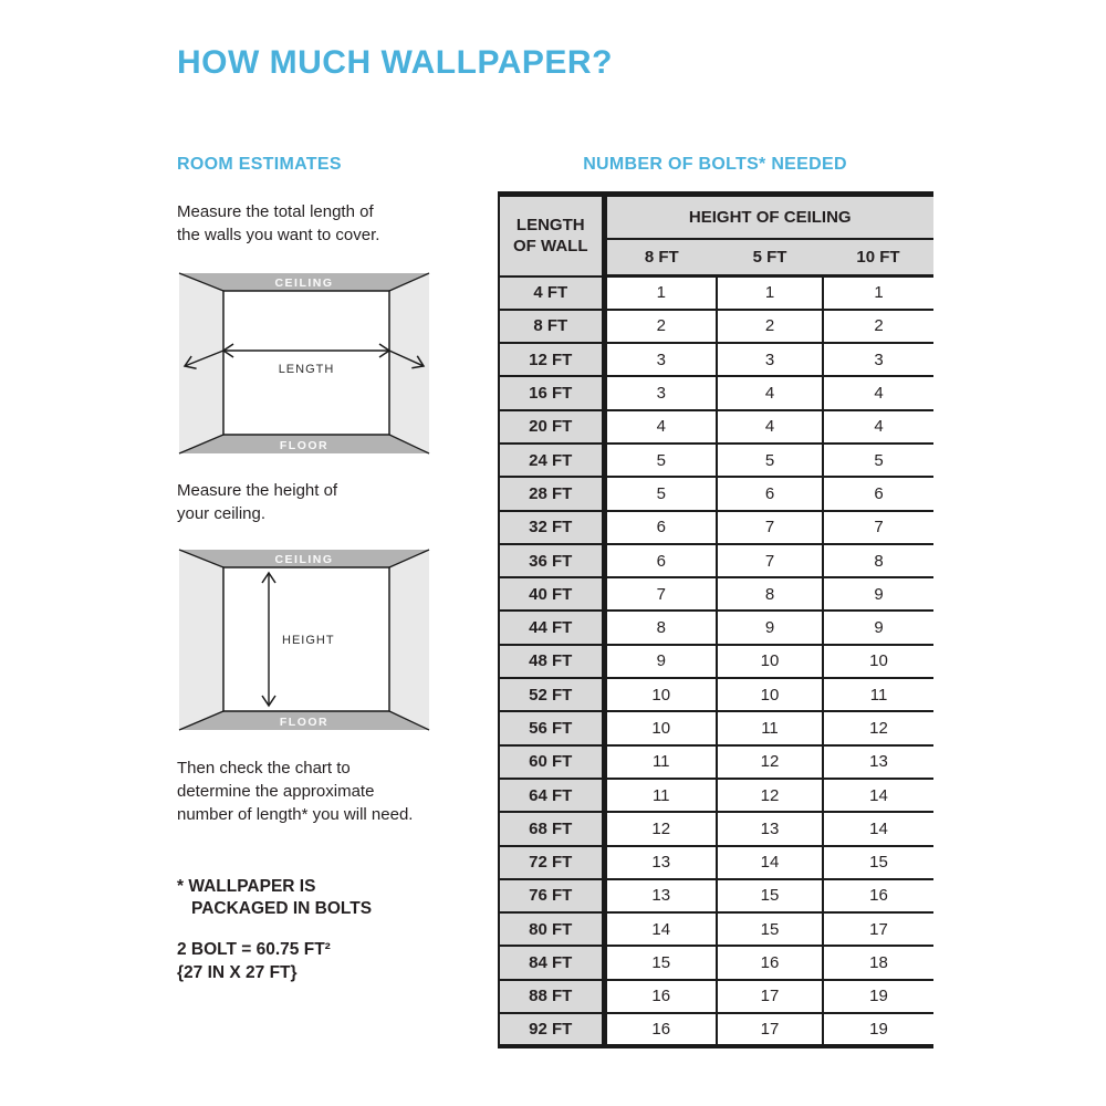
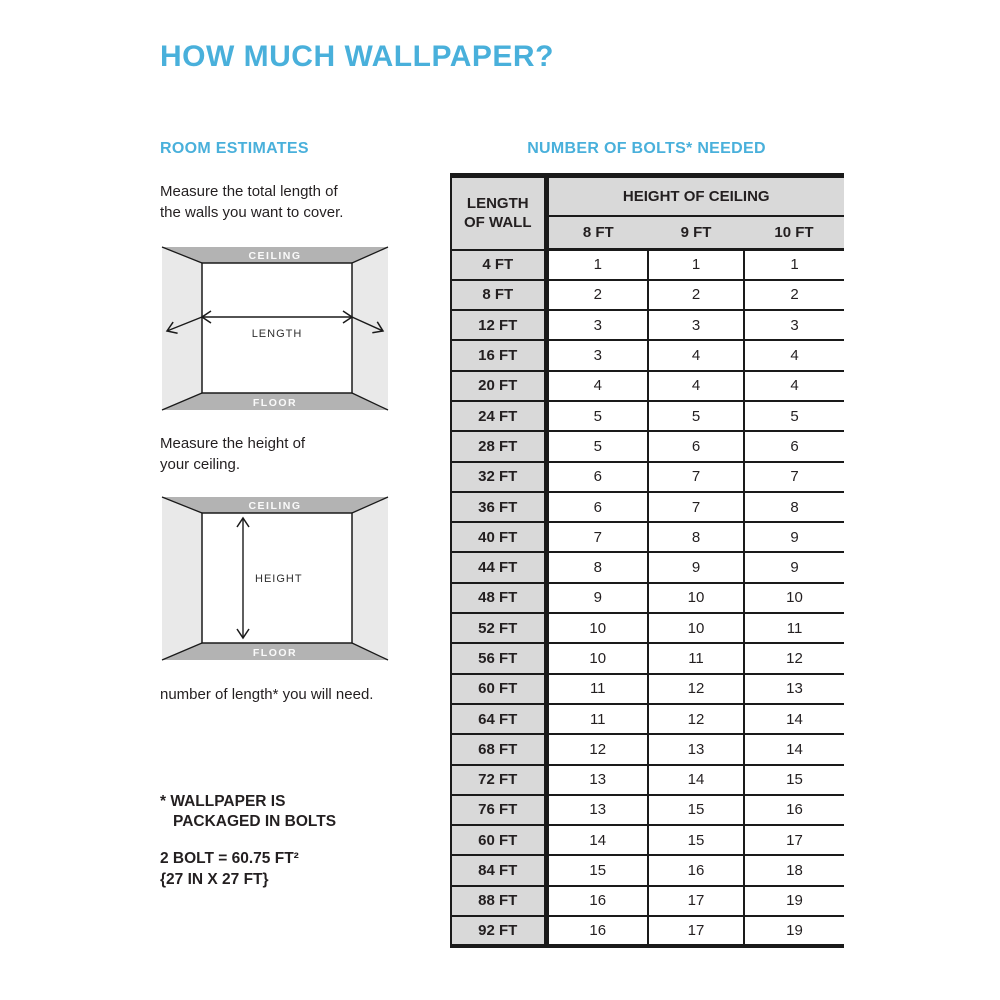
  HOW MUCH WALLPAPER?
  ROOM ESTIMATES
  NUMBER OF BOLTS* NEEDED
  Measure the total length of
  the walls you want to cover.
  CEILING
  FLOOR
  LENGTH
  Measure the height of
  your ceiling.
  CEILING
  FLOOR
  HEIGHT
- Then check the chart to
- determine the approximate
  number of length* you will need.
  * WALLPAPER IS
  PACKAGED IN BOLTS
  2 BOLT = 60.75 FT²
  {27 IN X 27 FT}
  LENGTH OF WALL	HEIGHT OF CEILING
- 8 FT	5 FT	10 FT
+ 8 FT	9 FT	10 FT
  4 FT	1	1	1
  8 FT	2	2	2
  12 FT	3	3	3
  16 FT	3	4	4
  20 FT	4	4	4
  24 FT	5	5	5
  28 FT	5	6	6
  32 FT	6	7	7
  36 FT	6	7	8
  40 FT	7	8	9
  44 FT	8	9	9
  48 FT	9	10	10
  52 FT	10	10	11
  56 FT	10	11	12
  60 FT	11	12	13
  64 FT	11	12	14
  68 FT	12	13	14
  72 FT	13	14	15
  76 FT	13	15	16
- 80 FT	14	15	17
+ 60 FT	14	15	17
  84 FT	15	16	18
  88 FT	16	17	19
  92 FT	16	17	19
